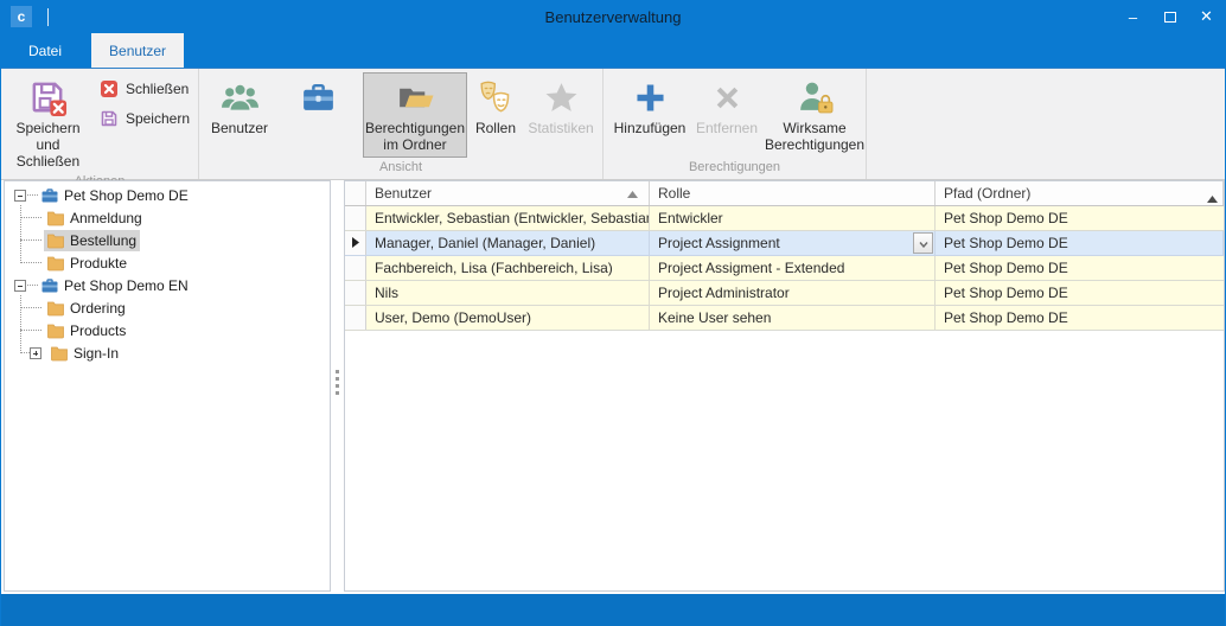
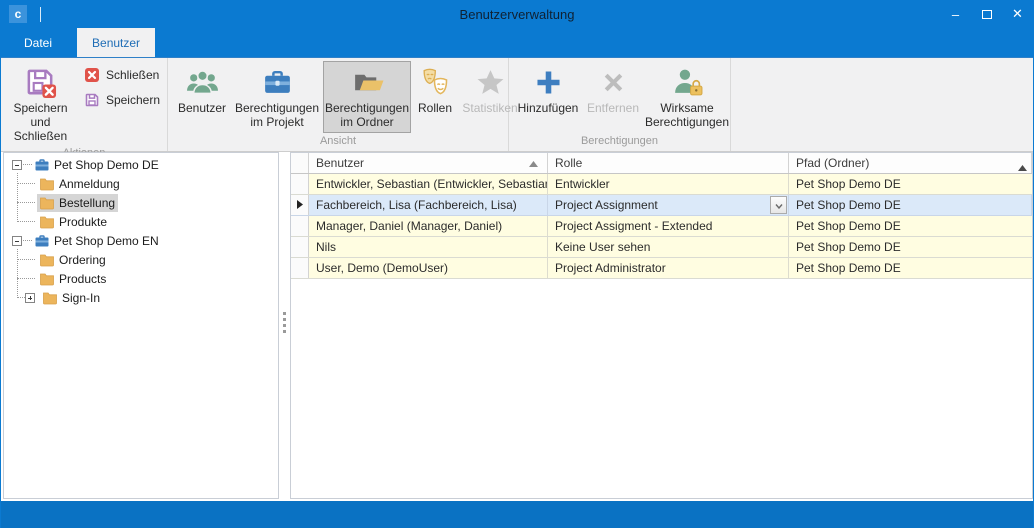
  c
  Benutzerverwaltung
  –
  ✕
  Datei
  Benutzer
  Speichern und Schließen
  Schließen
  Speichern
  Benutzer
+ Berechtigungen im Projekt
  Berechtigungen im Ordner
  Rollen
  Statistiken
  Ansicht
  Hinzufügen
  Entfernen
  Wirksame Berechtigungen
  Berechtigungen
  Pet Shop Demo DE
  Anmeldung
  Bestellung
  Produkte
  Pet Shop Demo EN
  Ordering
  Products
  Sign-In
  Benutzer
  Rolle
  Pfad (Ordner)
  Entwickler, Sebastian (Entwickler, Sebastia
  Entwickler
  Pet Shop Demo DE
- Manager, Daniel (Manager, Daniel)
+ Fachbereich, Lisa (Fachbereich, Lisa)
  Project Assignment
  Pet Shop Demo DE
- Fachbereich, Lisa (Fachbereich, Lisa)
+ Manager, Daniel (Manager, Daniel)
  Project Assigment - Extended
  Pet Shop Demo DE
  Nils
- Project Administrator
+ Keine User sehen
  Pet Shop Demo DE
  User, Demo (DemoUser)
- Keine User sehen
+ Project Administrator
  Pet Shop Demo DE
